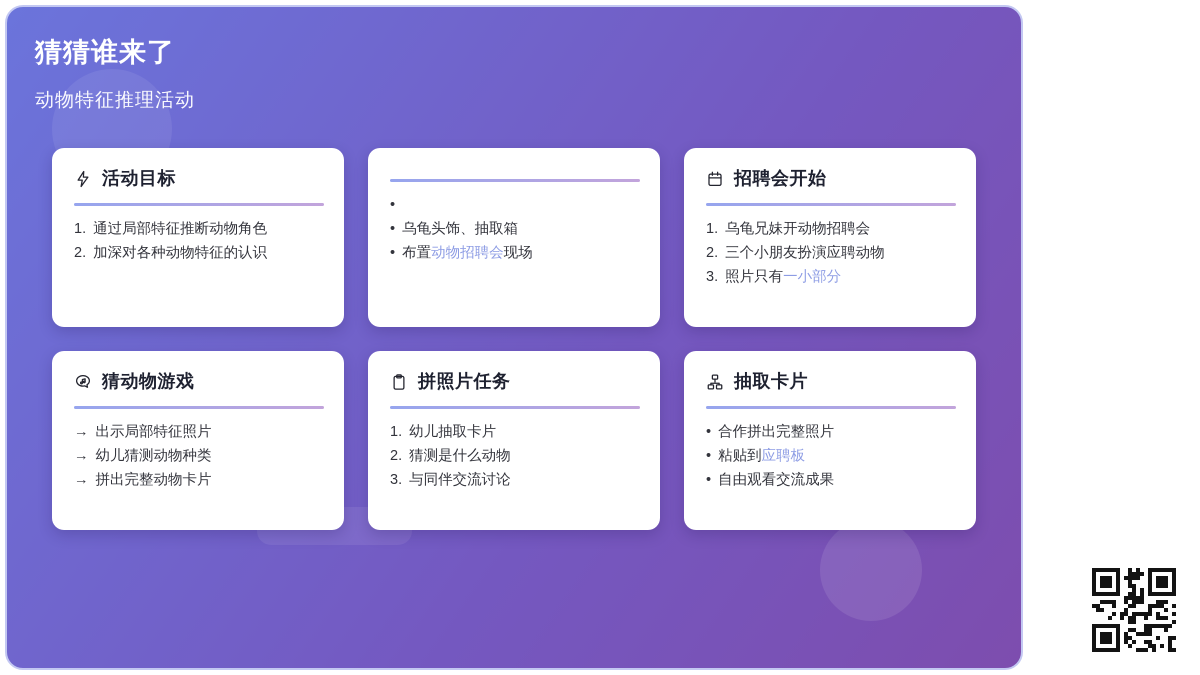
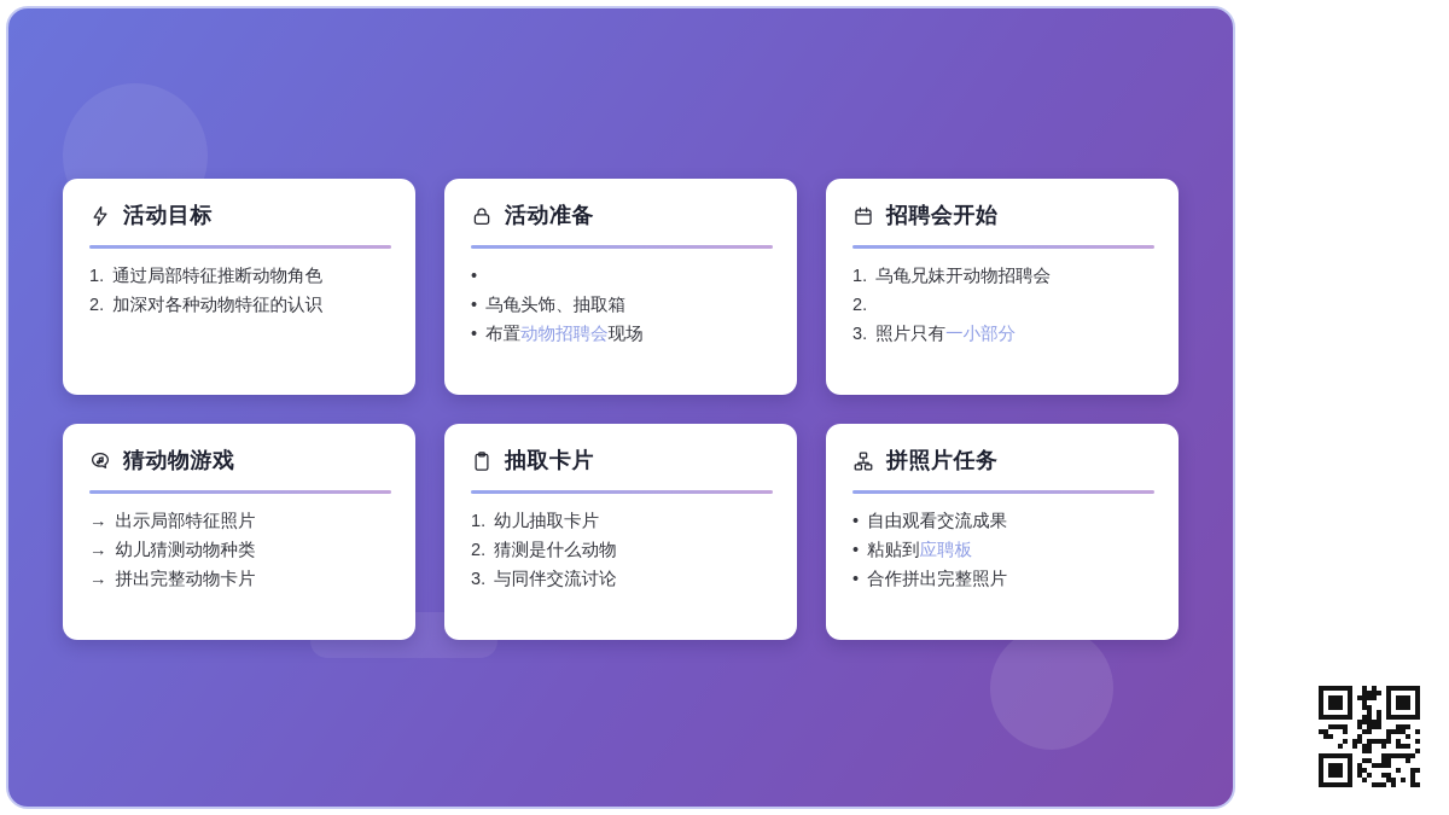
- 猜猜谁来了
- 动物特征推理活动
  活动目标
  1.
  通过局部特征推断动物角色
  2.
  加深对各种动物特征的认识
+ 活动准备
  •
  •
  乌龟头饰、抽取箱
  •
  布置动物招聘会现场
  招聘会开始
  1.
  乌龟兄妹开动物招聘会
  2.
- 三个小朋友扮演应聘动物
  3.
  照片只有一小部分
  猜动物游戏
  →
  出示局部特征照片
  →
  幼儿猜测动物种类
  →
  拼出完整动物卡片
- 拼照片任务
+ 抽取卡片
  1.
  幼儿抽取卡片
  2.
  猜测是什么动物
  3.
  与同伴交流讨论
- 抽取卡片
+ 拼照片任务
  •
- 合作拼出完整照片
+ 自由观看交流成果
  •
  粘贴到应聘板
  •
- 自由观看交流成果
+ 合作拼出完整照片
